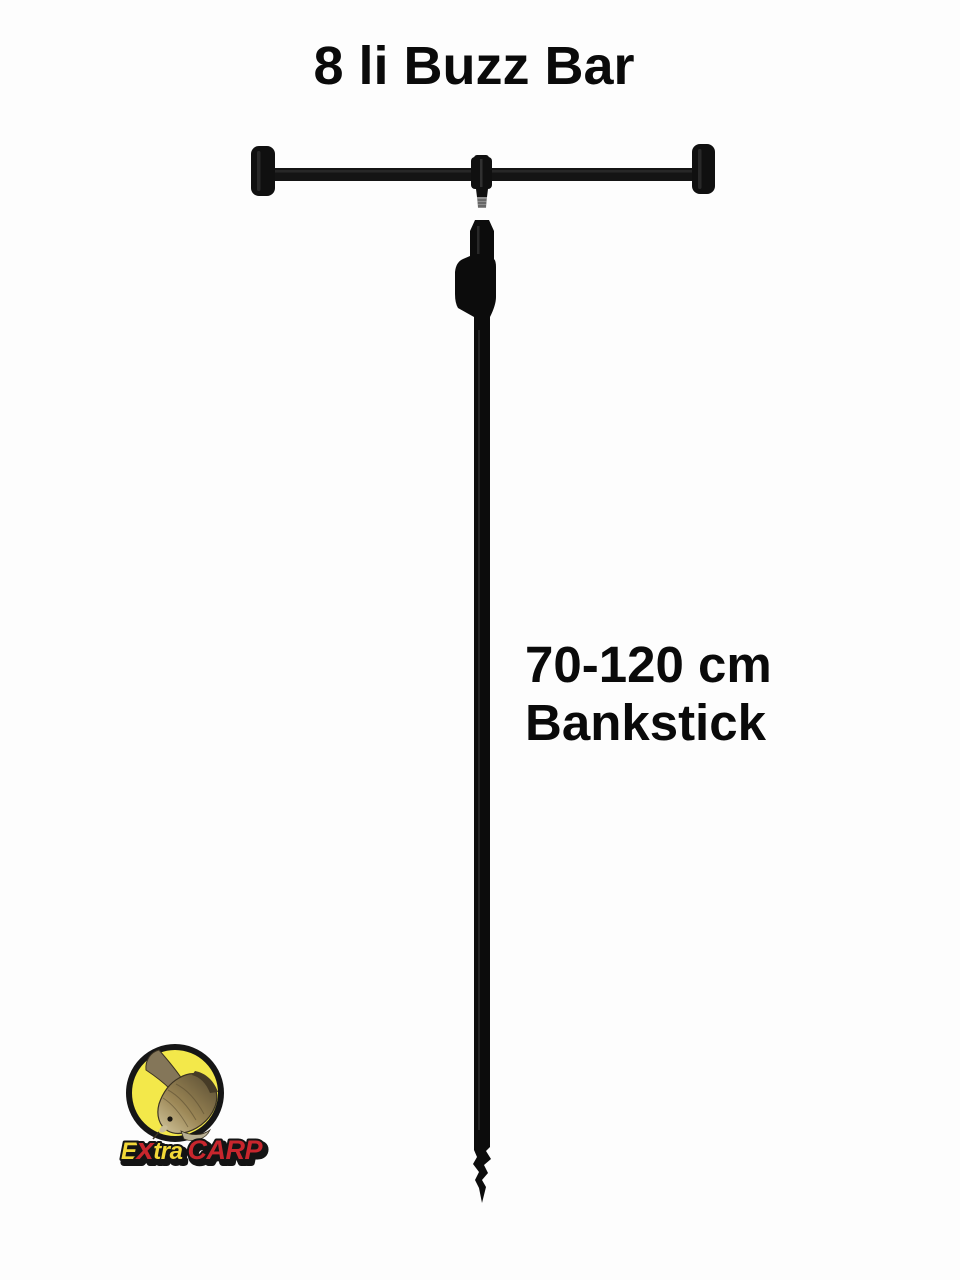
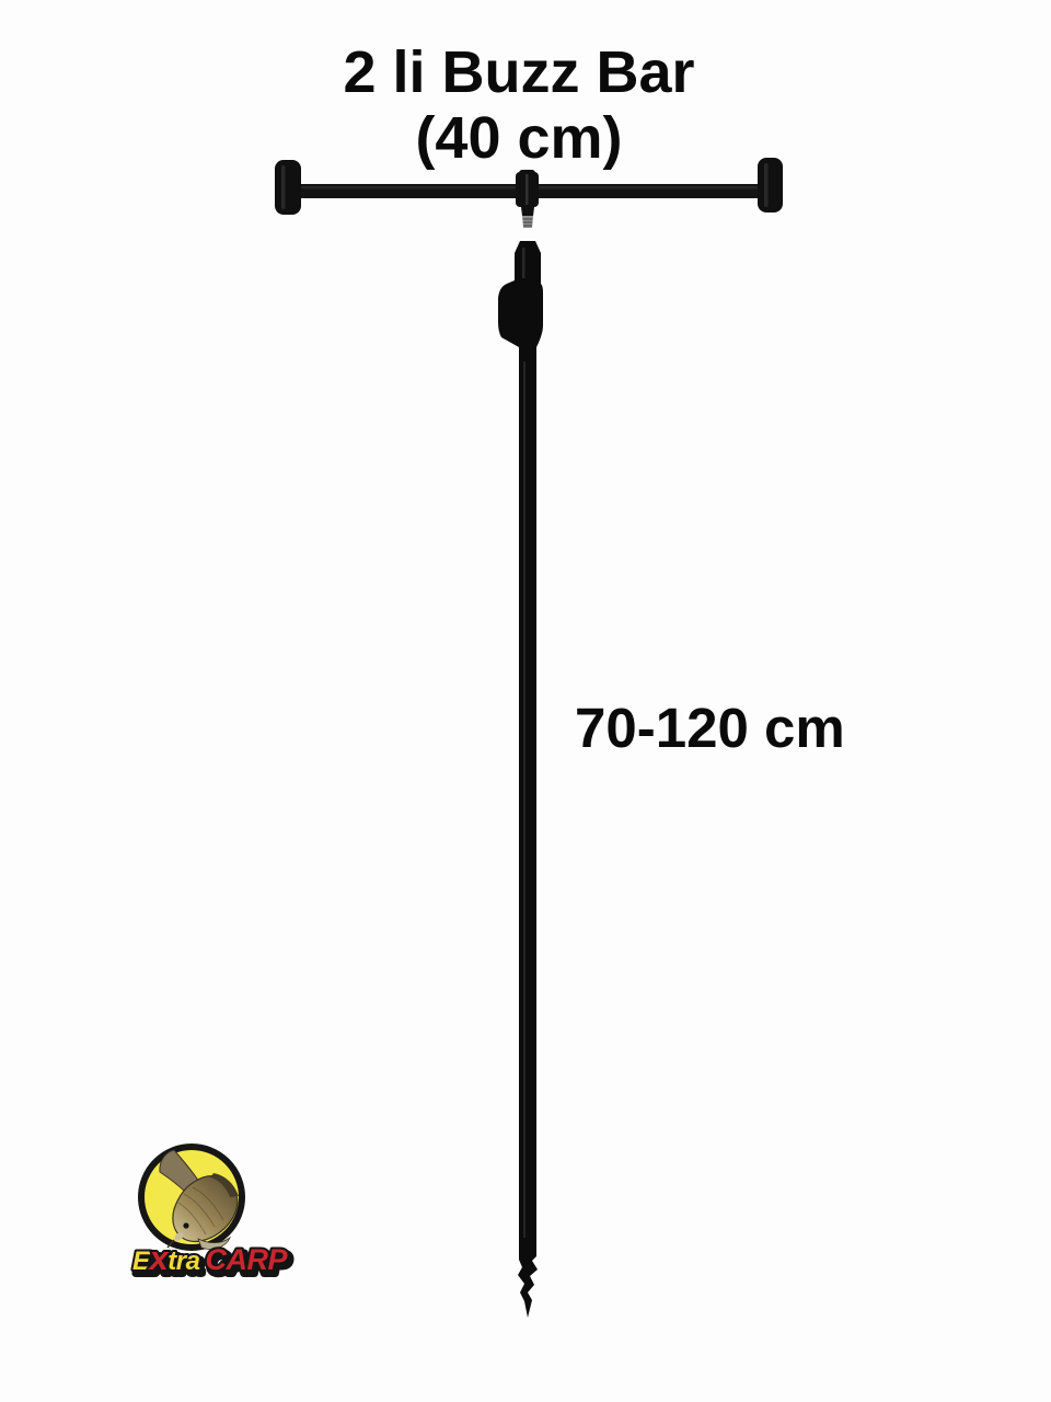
- 8 li Buzz Bar
+ 2 li Buzz Bar
+ (40 cm)
  70-120 cm
- Bankstick
  Extra CARP
